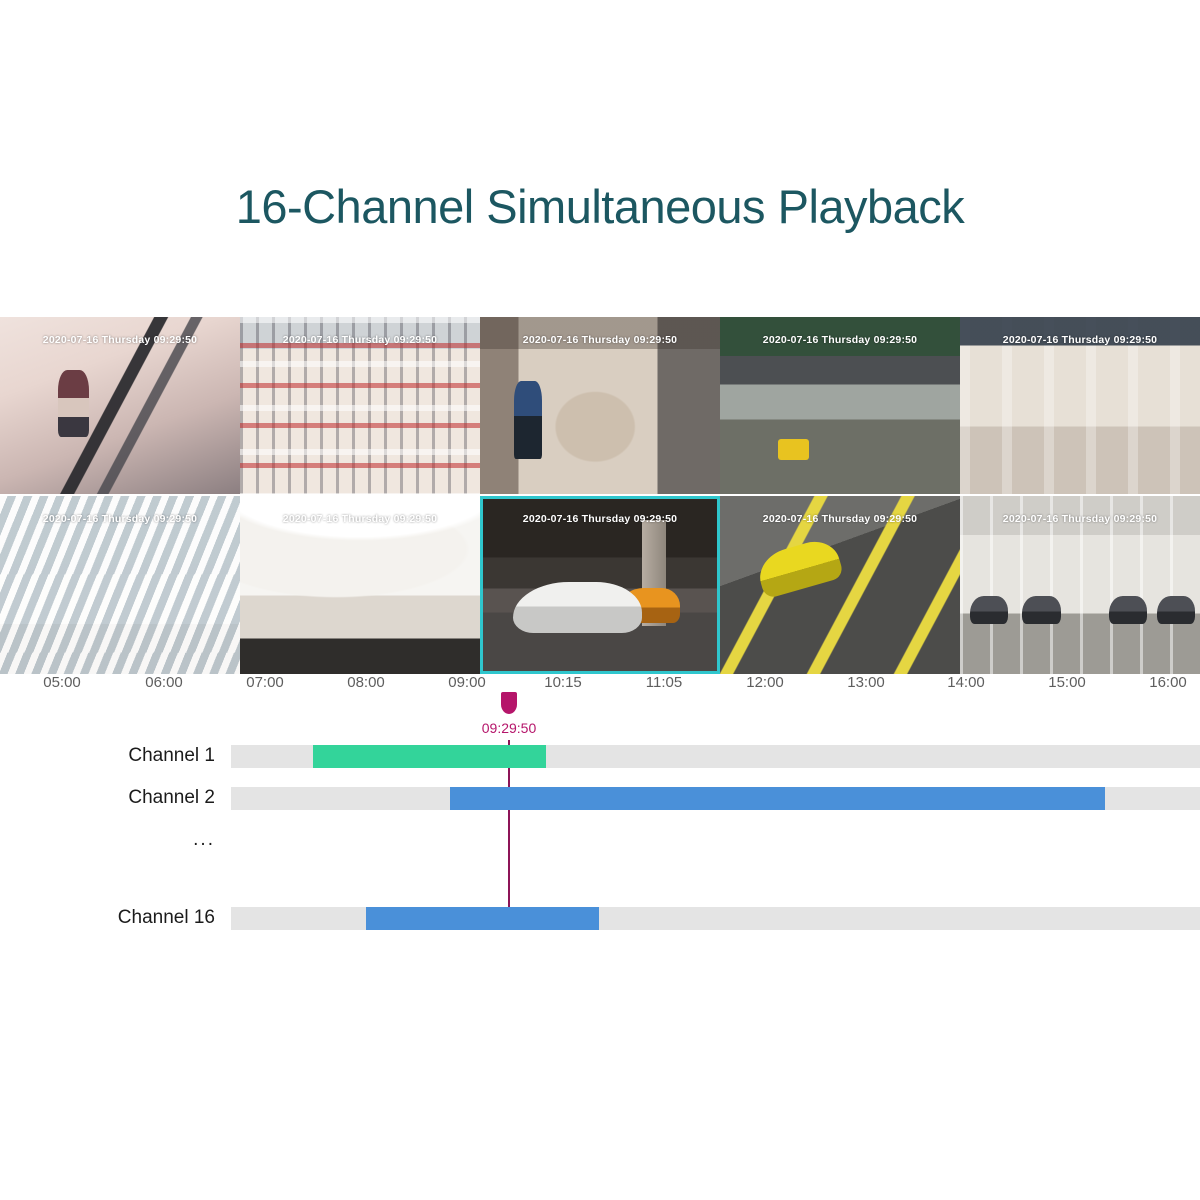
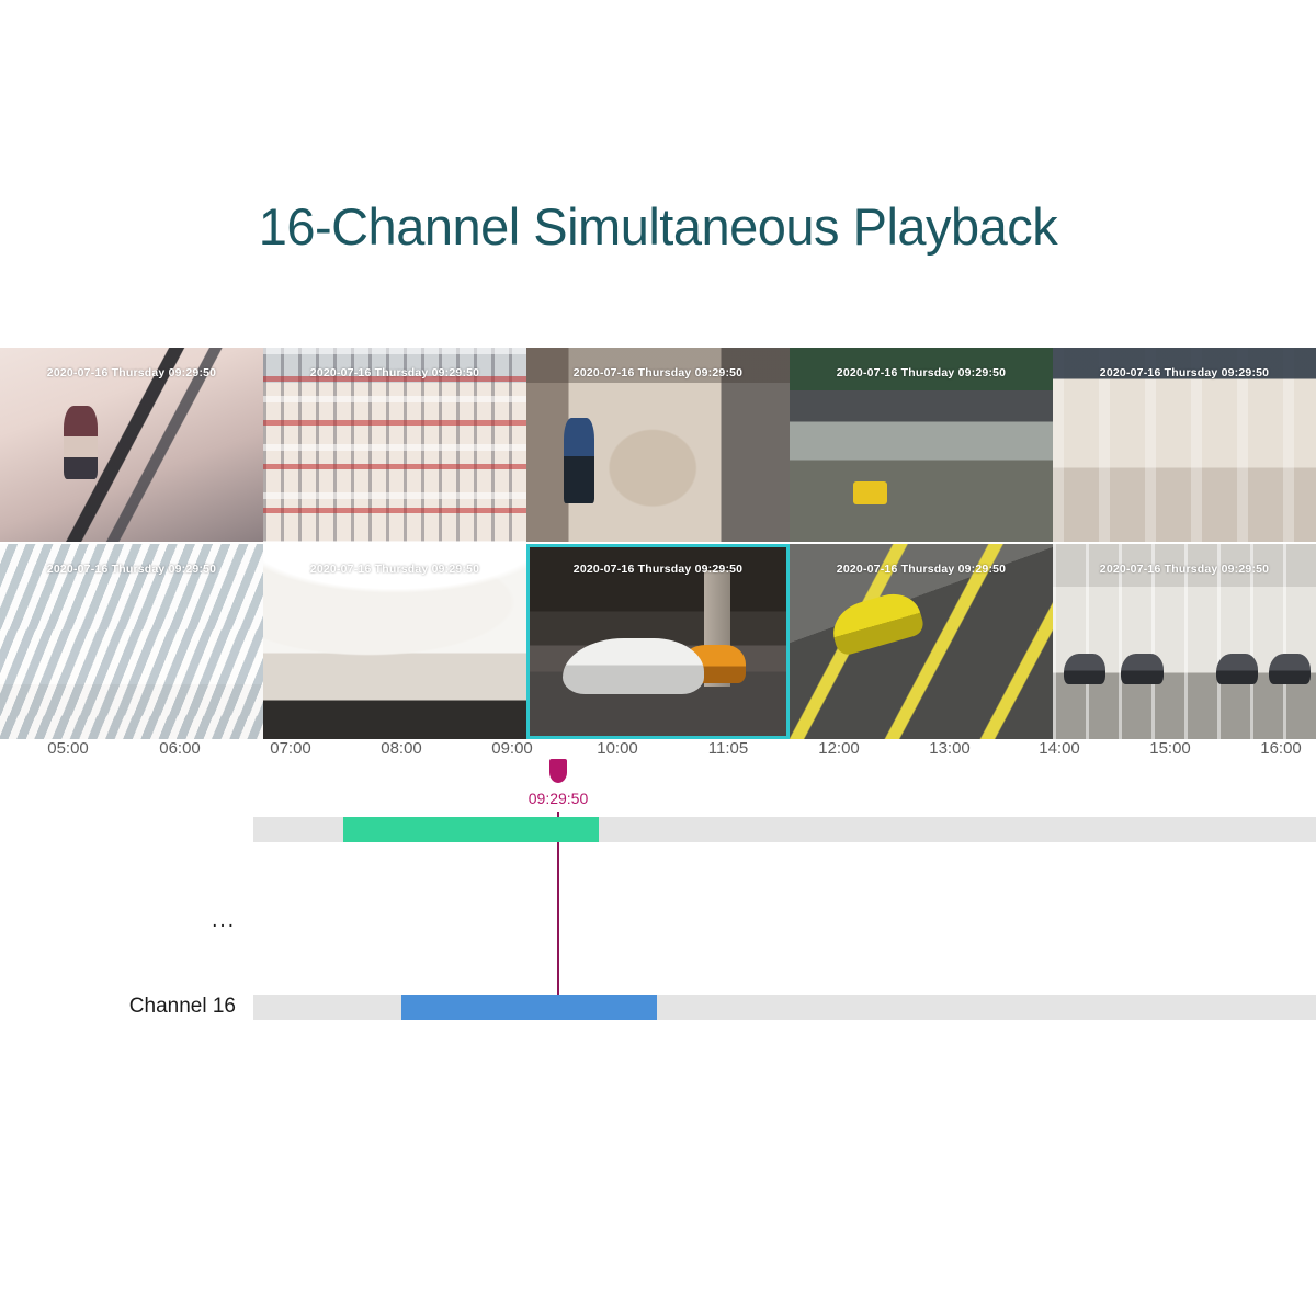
  16-Channel Simultaneous Playback
  2020-07-16 Thursday 09:29:50
  2020-07-16 Thursday 09:29:50
  2020-07-16 Thursday 09:29:50
  2020-07-16 Thursday 09:29:50
  2020-07-16 Thursday 09:29:50
  2020-07-16 Thursday 09:29:50
  2020-07-16 Thursday 09:29:50
  2020-07-16 Thursday 09:29:50
  2020-07-16 Thursday 09:29:50
  2020-07-16 Thursday 09:29:50
  05:00
  06:00
  07:00
  08:00
  09:00
- 10:15
+ 10:00
  11:05
  12:00
  13:00
  14:00
  15:00
  16:00
  09:29:50
- Channel 1
- Channel 2
  ...
  Channel 16
